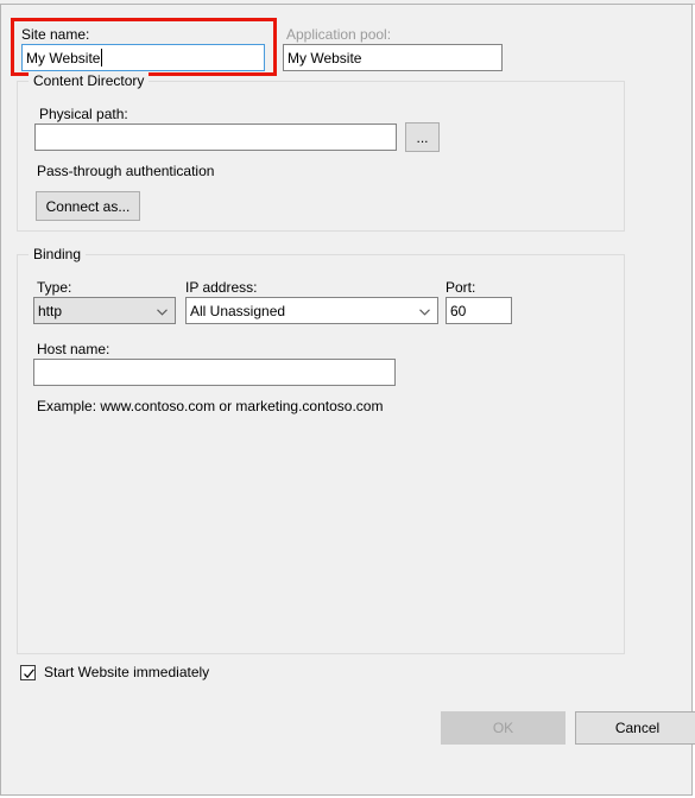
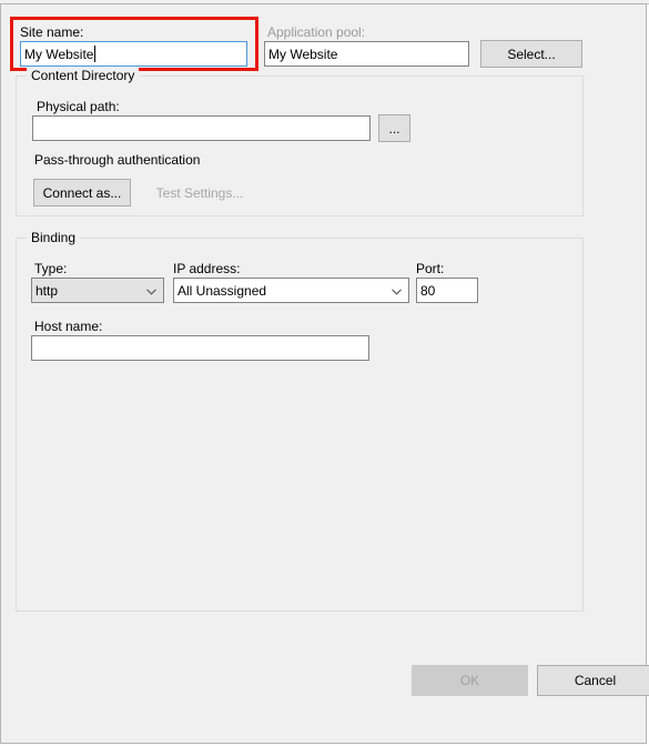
  Site name:
  My Website
  Application pool:
  My Website
+ Select...
  Content Directory
  Physical path:
  ...
  Pass-through authentication
  Connect as...
+ Test Settings...
  Binding
  Type:
  http
  IP address:
  All Unassigned
  Port:
- 60
+ 80
  Host name:
- Example: www.contoso.com or marketing.contoso.com
- Start Website immediately
  OK
  Cancel
